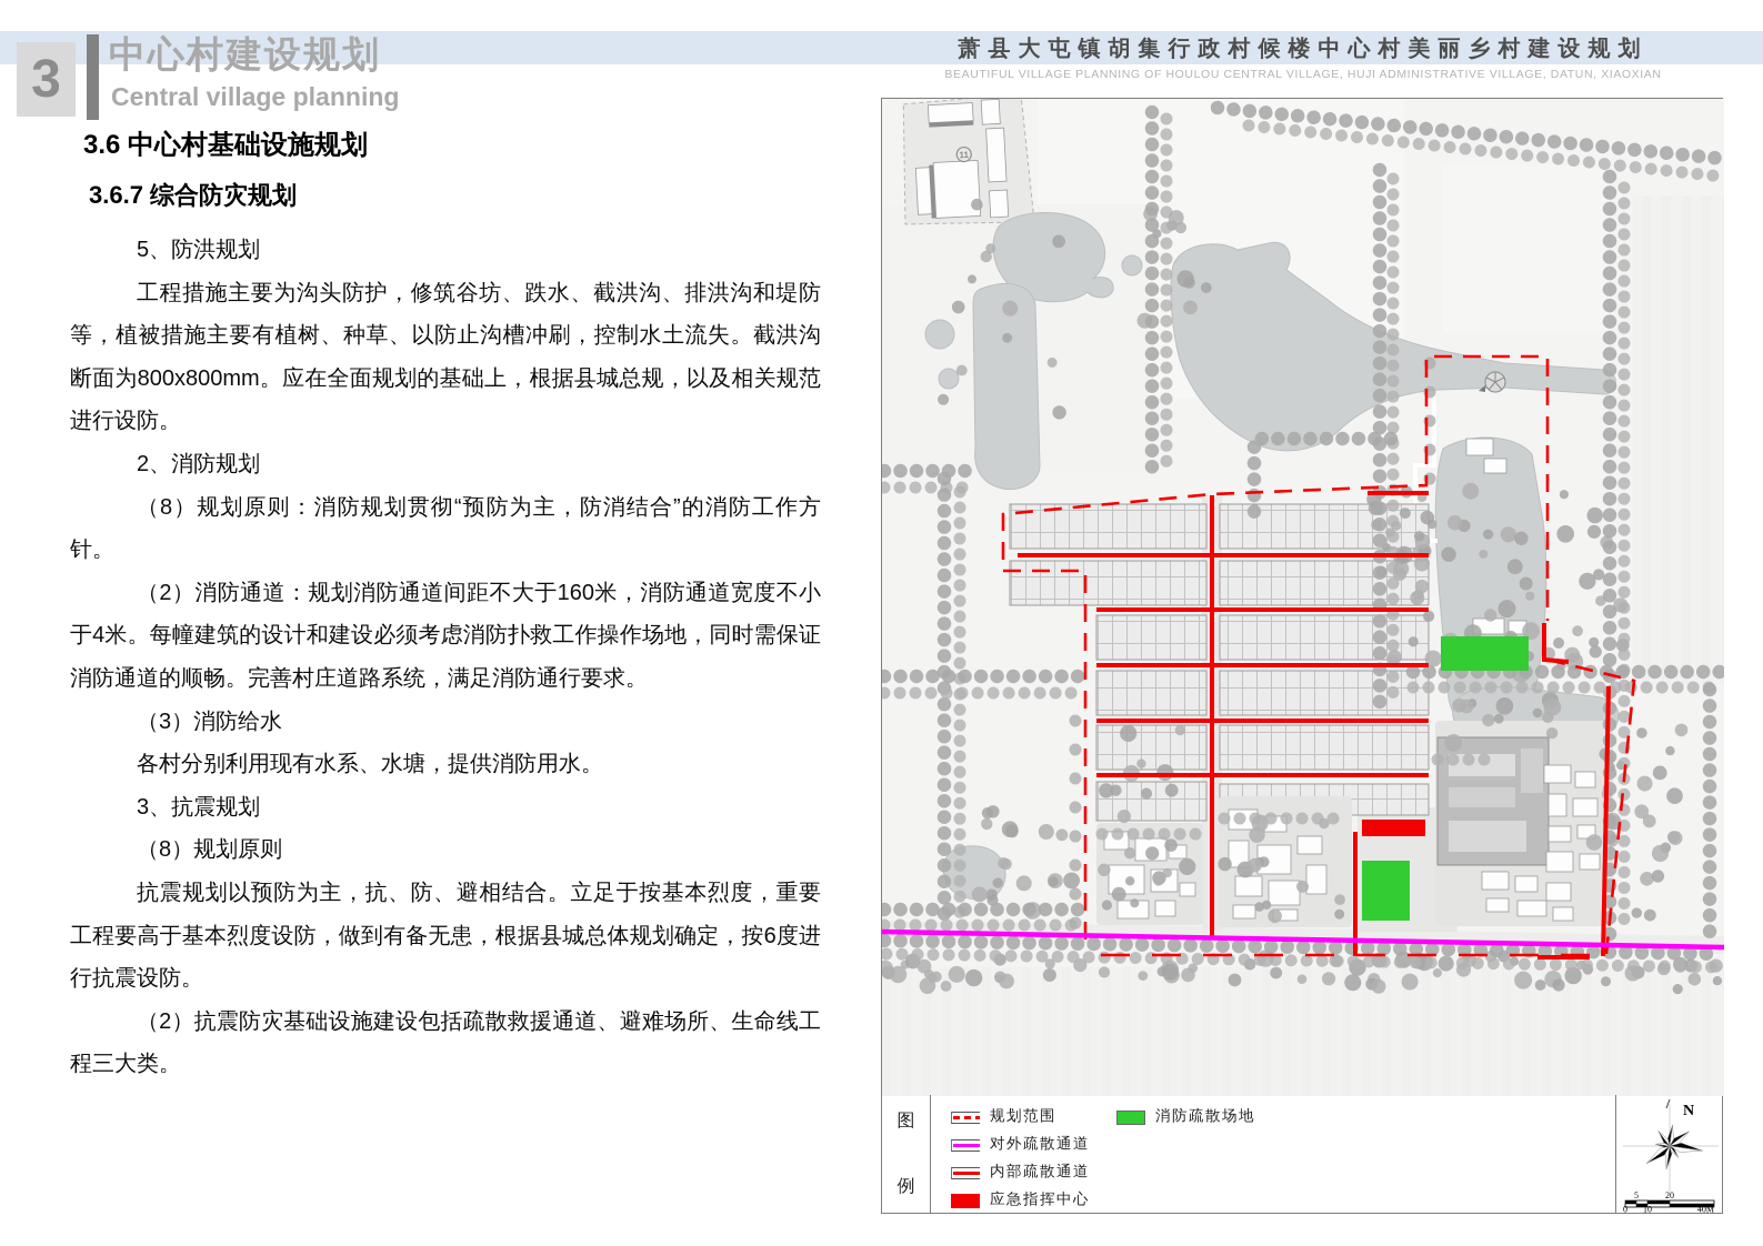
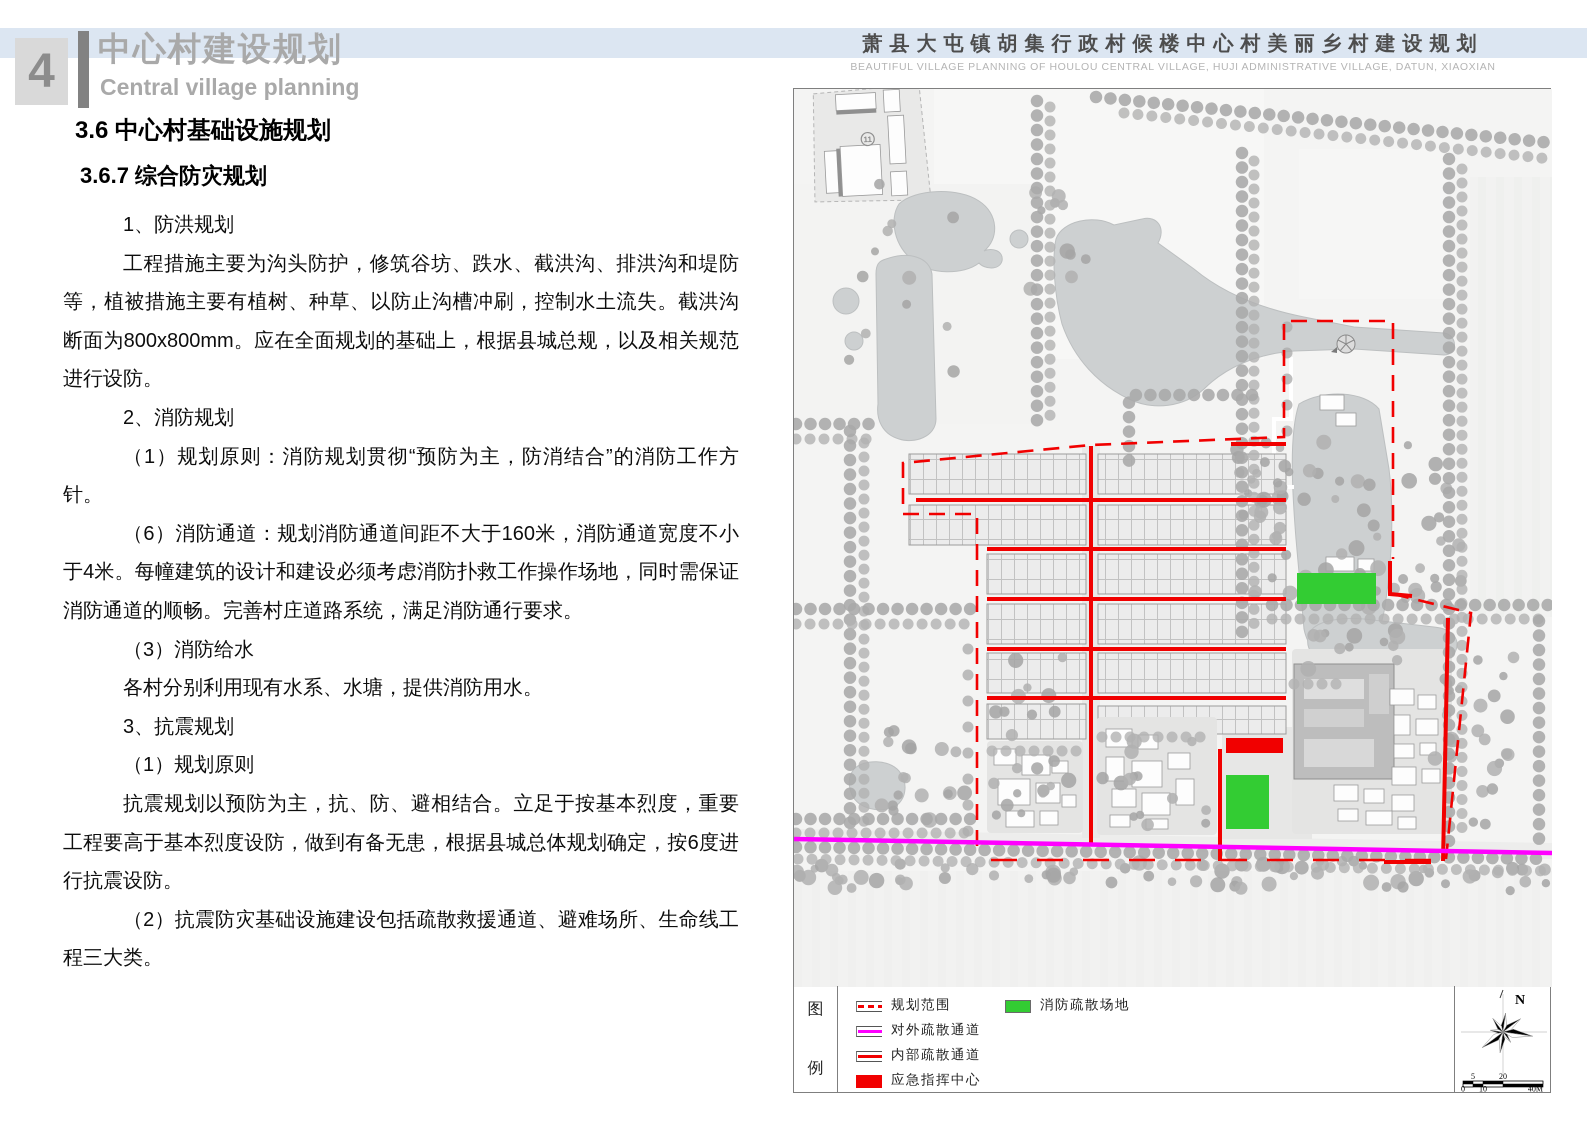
- 3
+ 4
  中心村建设规划
  Central village planning
  萧县大屯镇胡集行政村候楼中心村美丽乡村建设规划
  BEAUTIFUL VILLAGE PLANNING OF HOULOU CENTRAL VILLAGE, HUJI ADMINISTRATIVE VILLAGE, DATUN, XIAOXIAN
  3.6 中心村基础设施规划
  3.6.7 综合防灾规划
- 5、防洪规划
+ 1、防洪规划
  工程措施主要为沟头防护，修筑谷坊、跌水、截洪沟、排洪沟和堤防等，植被措施主要有植树、种草、以防止沟槽冲刷，控制水土流失。截洪沟断面为800x800mm。应在全面规划的基础上，根据县城总规，以及相关规范进行设防。
  2、消防规划
- （8）规划原则：消防规划贯彻“预防为主，防消结合”的消防工作方针。
+ （1）规划原则：消防规划贯彻“预防为主，防消结合”的消防工作方针。
- （2）消防通道：规划消防通道间距不大于160米，消防通道宽度不小于4米。每幢建筑的设计和建设必须考虑消防扑救工作操作场地，同时需保证消防通道的顺畅。完善村庄道路系统，满足消防通行要求。
+ （6）消防通道：规划消防通道间距不大于160米，消防通道宽度不小于4米。每幢建筑的设计和建设必须考虑消防扑救工作操作场地，同时需保证消防通道的顺畅。完善村庄道路系统，满足消防通行要求。
  （3）消防给水
  各村分别利用现有水系、水塘，提供消防用水。
  3、抗震规划
- （8）规划原则
+ （1）规划原则
  抗震规划以预防为主，抗、防、避相结合。立足于按基本烈度，重要工程要高于基本烈度设防，做到有备无患，根据县城总体规划确定，按6度进行抗震设防。
  （2）抗震防灾基础设施建设包括疏散救援通道、避难场所、生命线工程三大类。
  图
  例
  规划范围
  消防疏散场地
  对外疏散通道
  内部疏散通道
  应急指挥中心
  N
  5
  20
  0
  10
  40M
